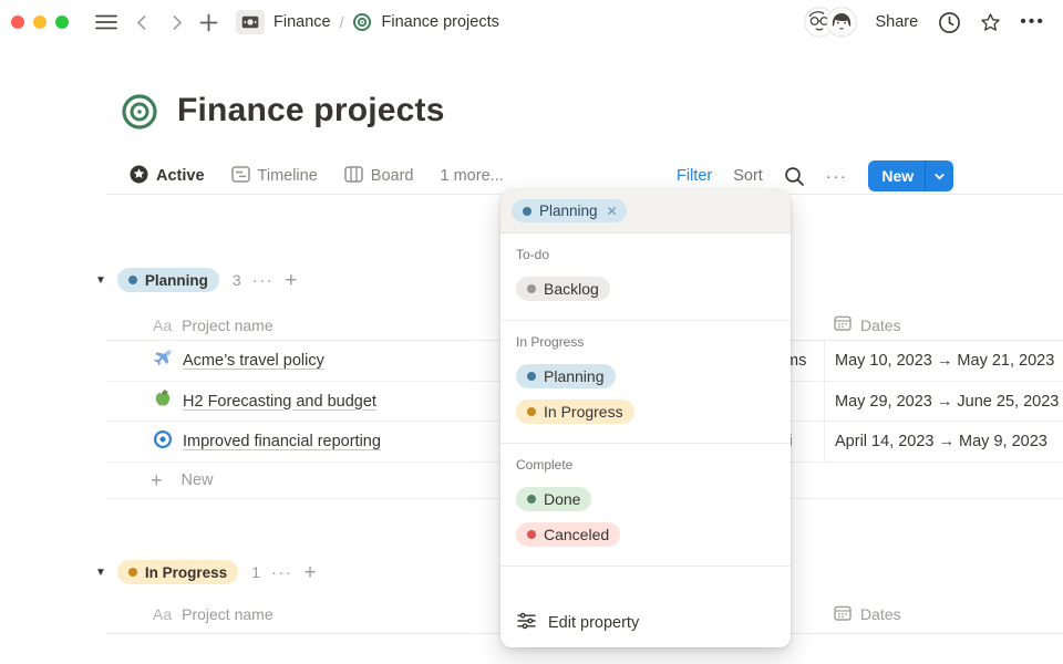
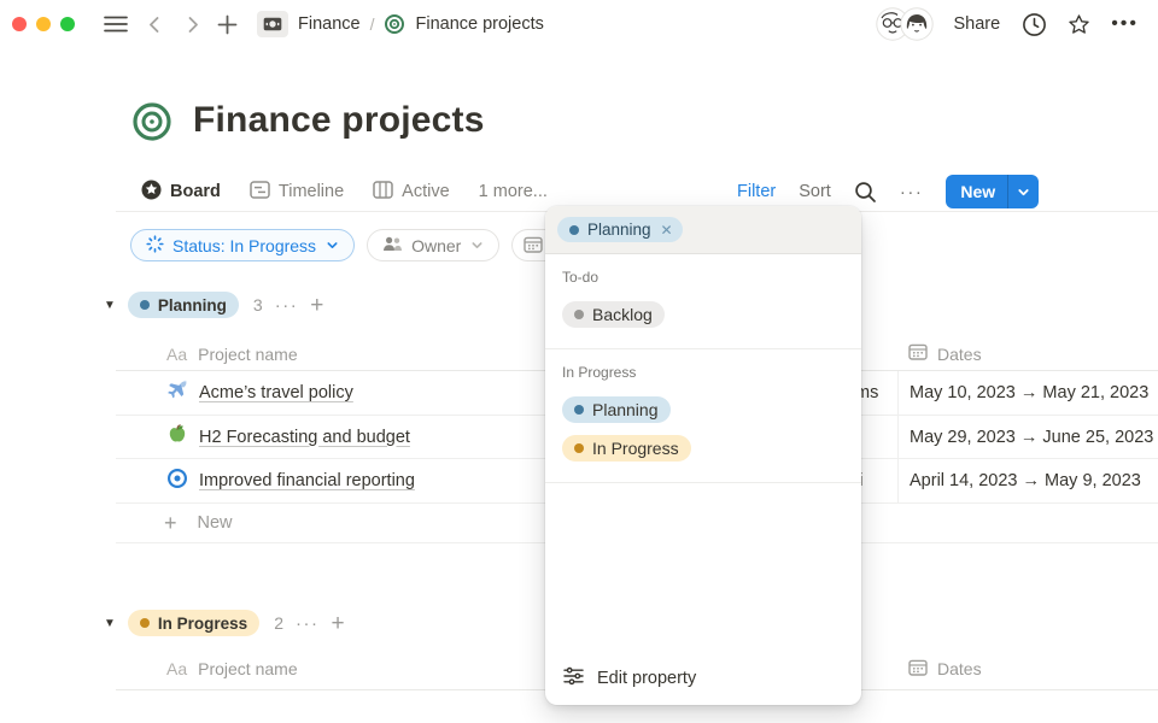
  Finance
  /
  Finance projects
  Share
  •••
  Finance projects
- Active
+ Board
  Timeline
- Board
+ Active
  1 more...
  Filter
  Sort
  ···
  New
+ Status: In Progress
+ Owner
  ▼
  Planning
  3
  ···
  +
  Aa
  Project name
  Dates
  Acme’s travel policy
  ms
  May 10, 2023 → May 21, 2023
  H2 Forecasting and budget
  May 29, 2023 → June 25, 2023
  Improved financial reporting
  April 14, 2023 → May 9, 2023
  +
  New
  ▼
  In Progress
- 1
+ 2
  ···
  +
  Aa
  Project name
  Dates
  Planning
  ✕
  To-do
  Backlog
  In Progress
  Planning
  In Progress
- Complete
- Done
- Canceled
  Edit property
